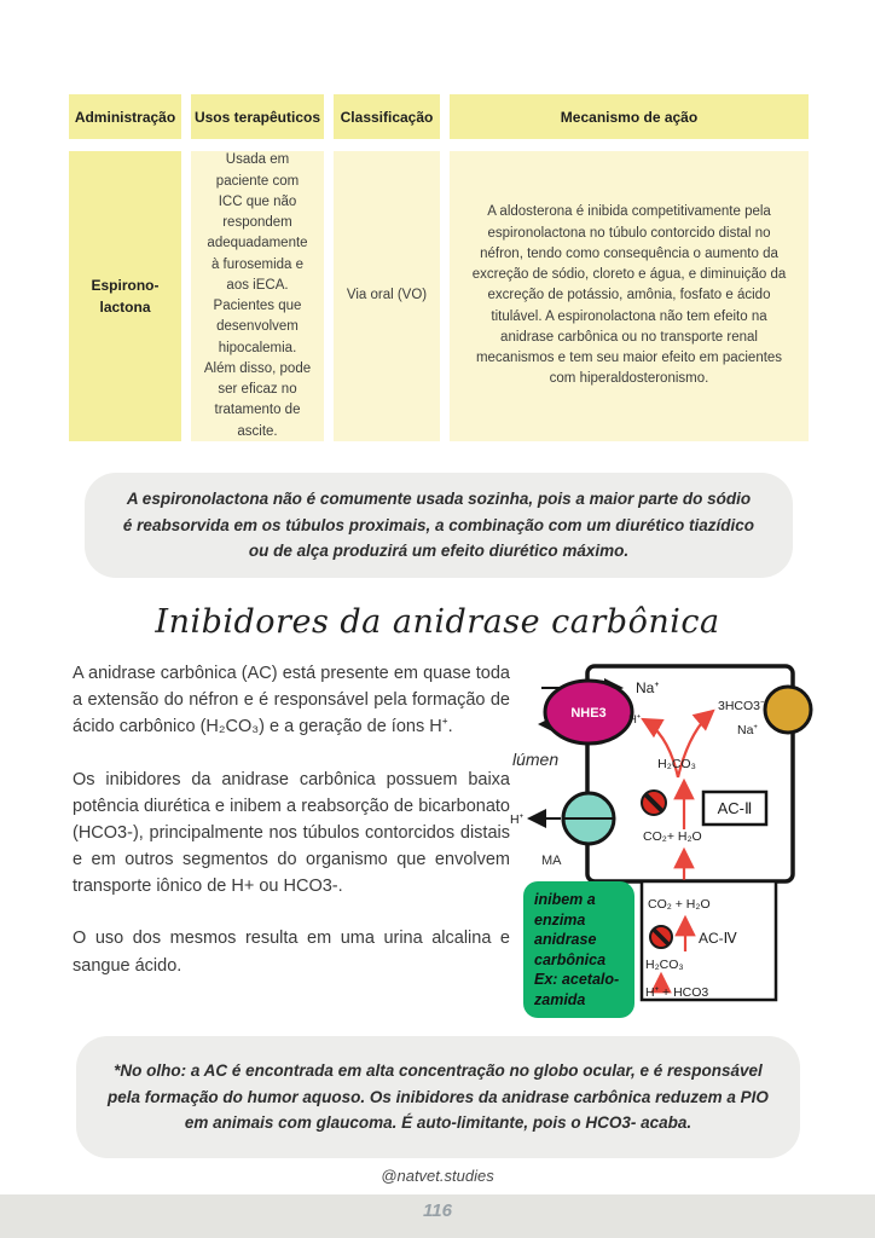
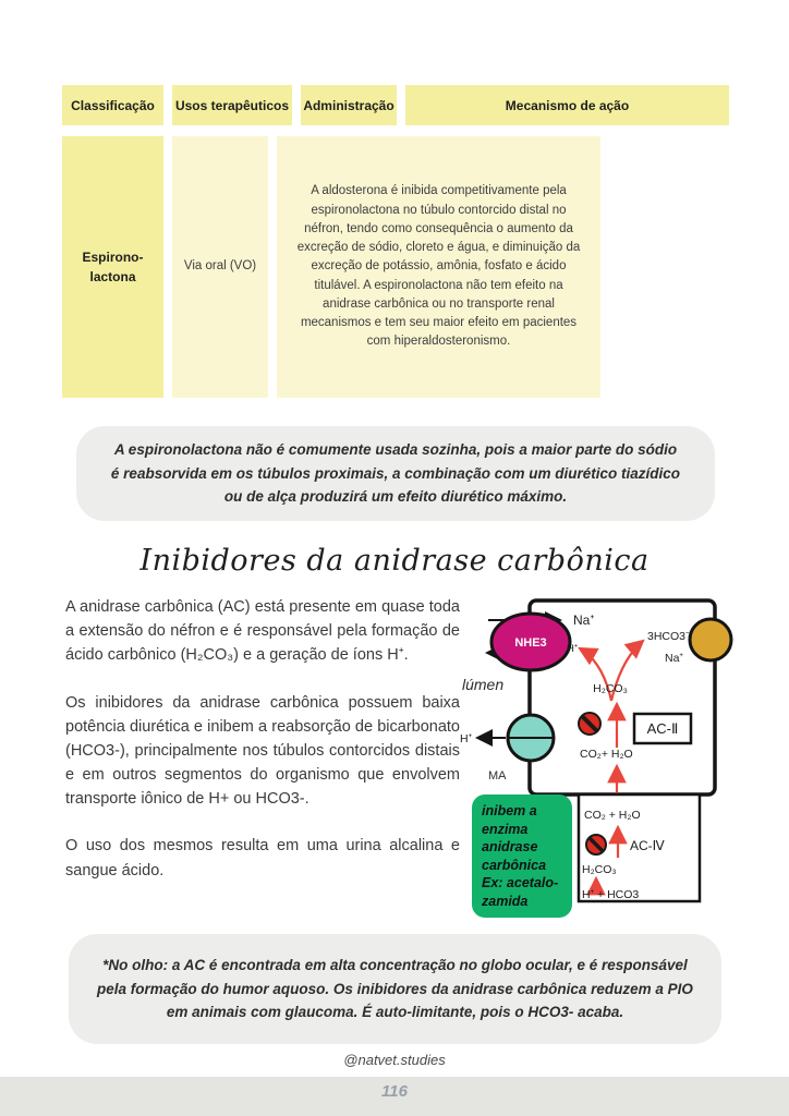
- Administração
+ Classificação
  Usos terapêuticos
- Classificação
+ Administração
  Mecanismo de ação
  Espirono-
  lactona
- Usada em paciente com ICC que não respondem adequadamente à furosemida e aos iECA. Pacientes que desenvolvem hipocalemia. Além disso, pode ser eficaz no tratamento de ascite.
  Via oral (VO)
  A aldosterona é inibida competitivamente pela espironolactona no túbulo contorcido distal no néfron, tendo como consequência o aumento da excreção de sódio, cloreto e água, e diminuição da excreção de potássio, amônia, fosfato e ácido titulável. A espironolactona não tem efeito na anidrase carbônica ou no transporte renal mecanismos e tem seu maior efeito em pacientes com hiperaldosteronismo.
  A espironolactona não é comumente usada sozinha, pois a maior parte do sódio é reabsorvida em os túbulos proximais, a combinação com um diurético tiazídico ou de alça produzirá um efeito diurético máximo.
  Inibidores da anidrase carbônica
  A anidrase carbônica (AC) está presente em quase toda a extensão do néfron e é responsável pela formação de ácido carbônico (H₂CO₃) e a geração de íons H⁺.
  Os inibidores da anidrase carbônica possuem baixa potência diurética e inibem a reabsorção de bicarbonato (HCO3-), principalmente nos túbulos contorcidos distais e em outros segmentos do organismo que envolvem transporte iônico de H+ ou HCO3-.
  O uso dos mesmos resulta em uma urina alcalina e sangue ácido.
  NHE3
  Na⁺
  H⁺
  3HCO3⁻
  Na⁺
  lúmen
  H₂CO₃
  AC-Ⅱ
  CO₂+ H₂O
  H⁺
  MA
  CO₂ + H₂O
  AC-Ⅳ
  H₂CO₃
  H⁺ + HCO3
  inibem a
  enzima
  anidrase
  carbônica
  Ex: acetalo-
  zamida
  *No olho: a AC é encontrada em alta concentração no globo ocular, e é responsável pela formação do humor aquoso. Os inibidores da anidrase carbônica reduzem a PIO em animais com glaucoma. É auto-limitante, pois o HCO3- acaba.
  @natvet.studies
  116
